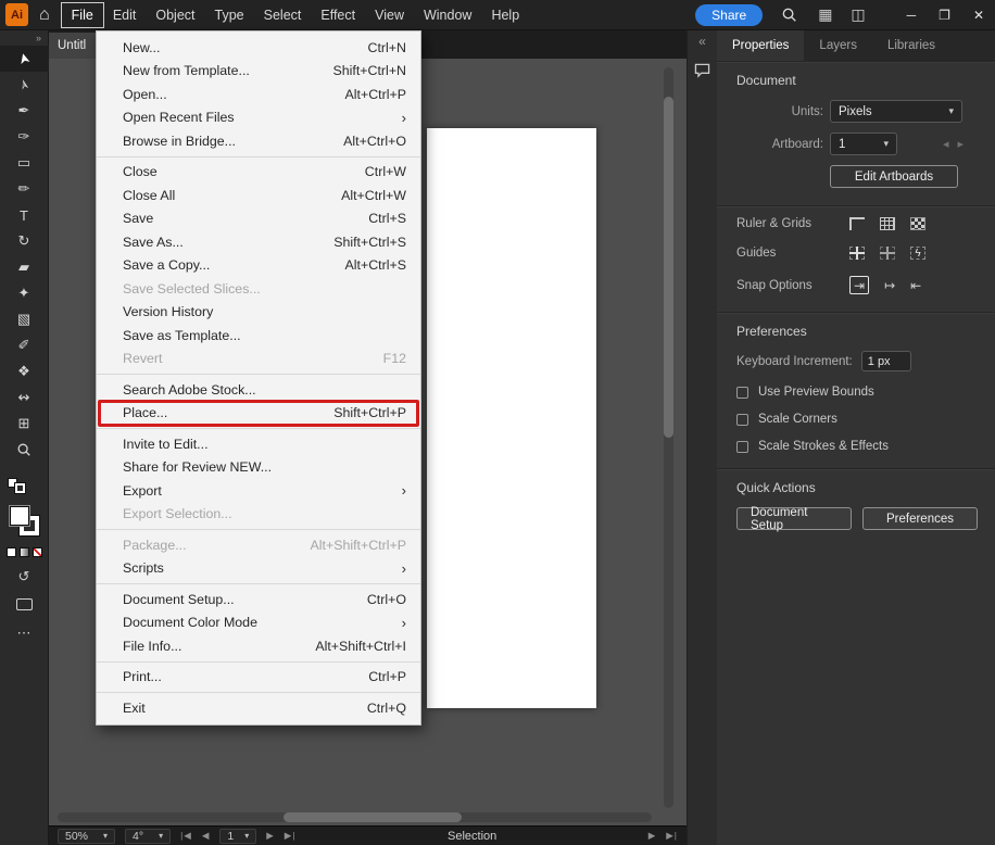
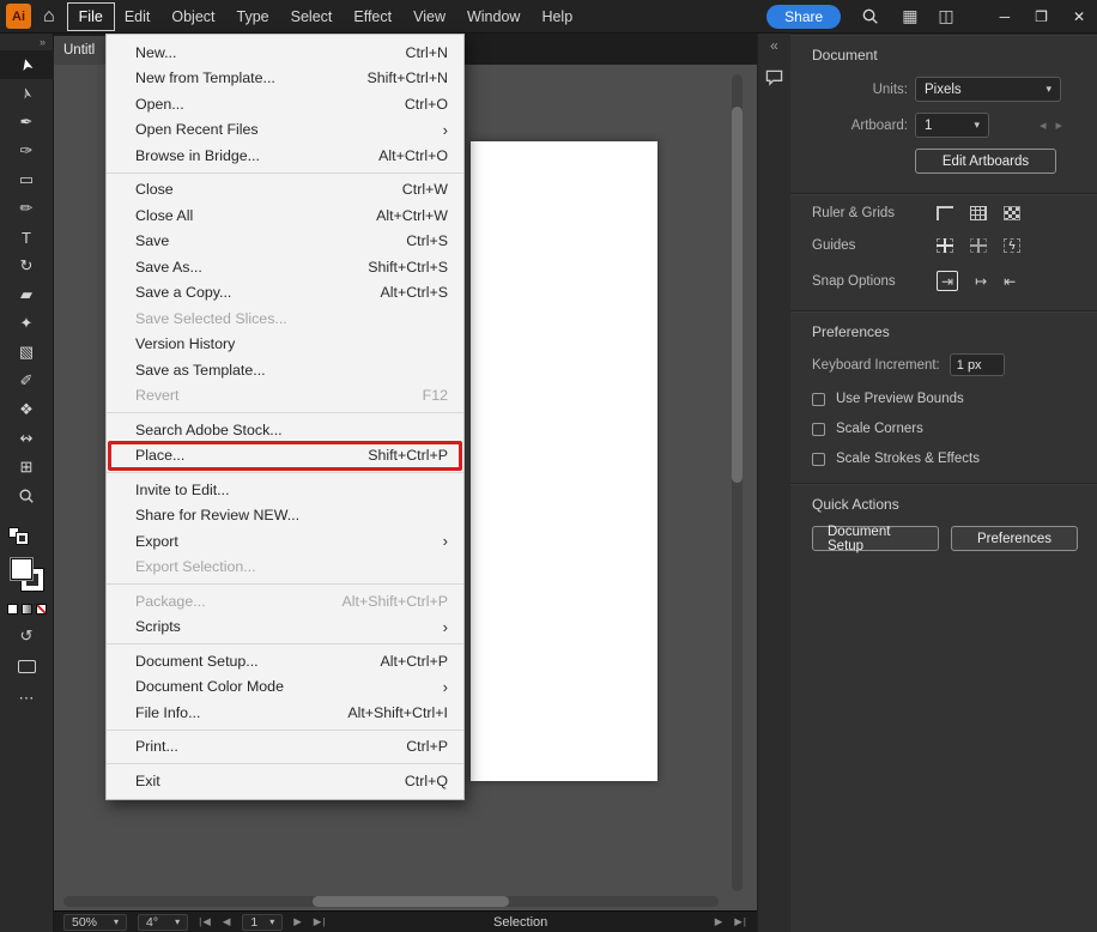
  Ai
  ⌂
  File
  Edit
  Object
  Type
  Select
  Effect
  View
  Window
  Help
  Share
  ▦
  ◫
  ─
  ❐
  ✕
  »
  ✒
  ✑
  ▭
  ✏
  T
  ↻
  ▰
  ✦
  ▧
  ✐
  ❖
  ↭
  ⊞
  ↺
  ⋯
  Untitl
  50%
  ▾
  4°
  ▾
  |◀
  ◀
  1
  ▾
  ▶
  ▶|
  Selection
  ▶
  ▶|
  «
- Properties
- Layers
- Libraries
  Document
  Units:
  Pixels
  ▾
  Artboard:
  1
  ▾
  ◂▸
  Edit Artboards
  Ruler & Grids
  Guides
  ϟ
  Snap Options
  ⇥
  ↦
  ⇤
  Preferences
  Keyboard Increment:
  1 px
  Use Preview Bounds
  Scale Corners
  Scale Strokes & Effects
  Quick Actions
  Document Setup
  Preferences
  New...
  Ctrl+N
  New from Template...
  Shift+Ctrl+N
  Open...
- Alt+Ctrl+P
+ Ctrl+O
  Open Recent Files
  ›
  Browse in Bridge...
  Alt+Ctrl+O
  Close
  Ctrl+W
  Close All
  Alt+Ctrl+W
  Save
  Ctrl+S
  Save As...
  Shift+Ctrl+S
  Save a Copy...
  Alt+Ctrl+S
  Save Selected Slices...
  Version History
  Save as Template...
  Revert
  F12
  Search Adobe Stock...
  Place...
  Shift+Ctrl+P
  Invite to Edit...
  Share for Review NEW...
  Export
  ›
  Export Selection...
  Package...
  Alt+Shift+Ctrl+P
  Scripts
  ›
  Document Setup...
- Ctrl+O
+ Alt+Ctrl+P
  Document Color Mode
  ›
  File Info...
  Alt+Shift+Ctrl+I
  Print...
  Ctrl+P
  Exit
  Ctrl+Q
